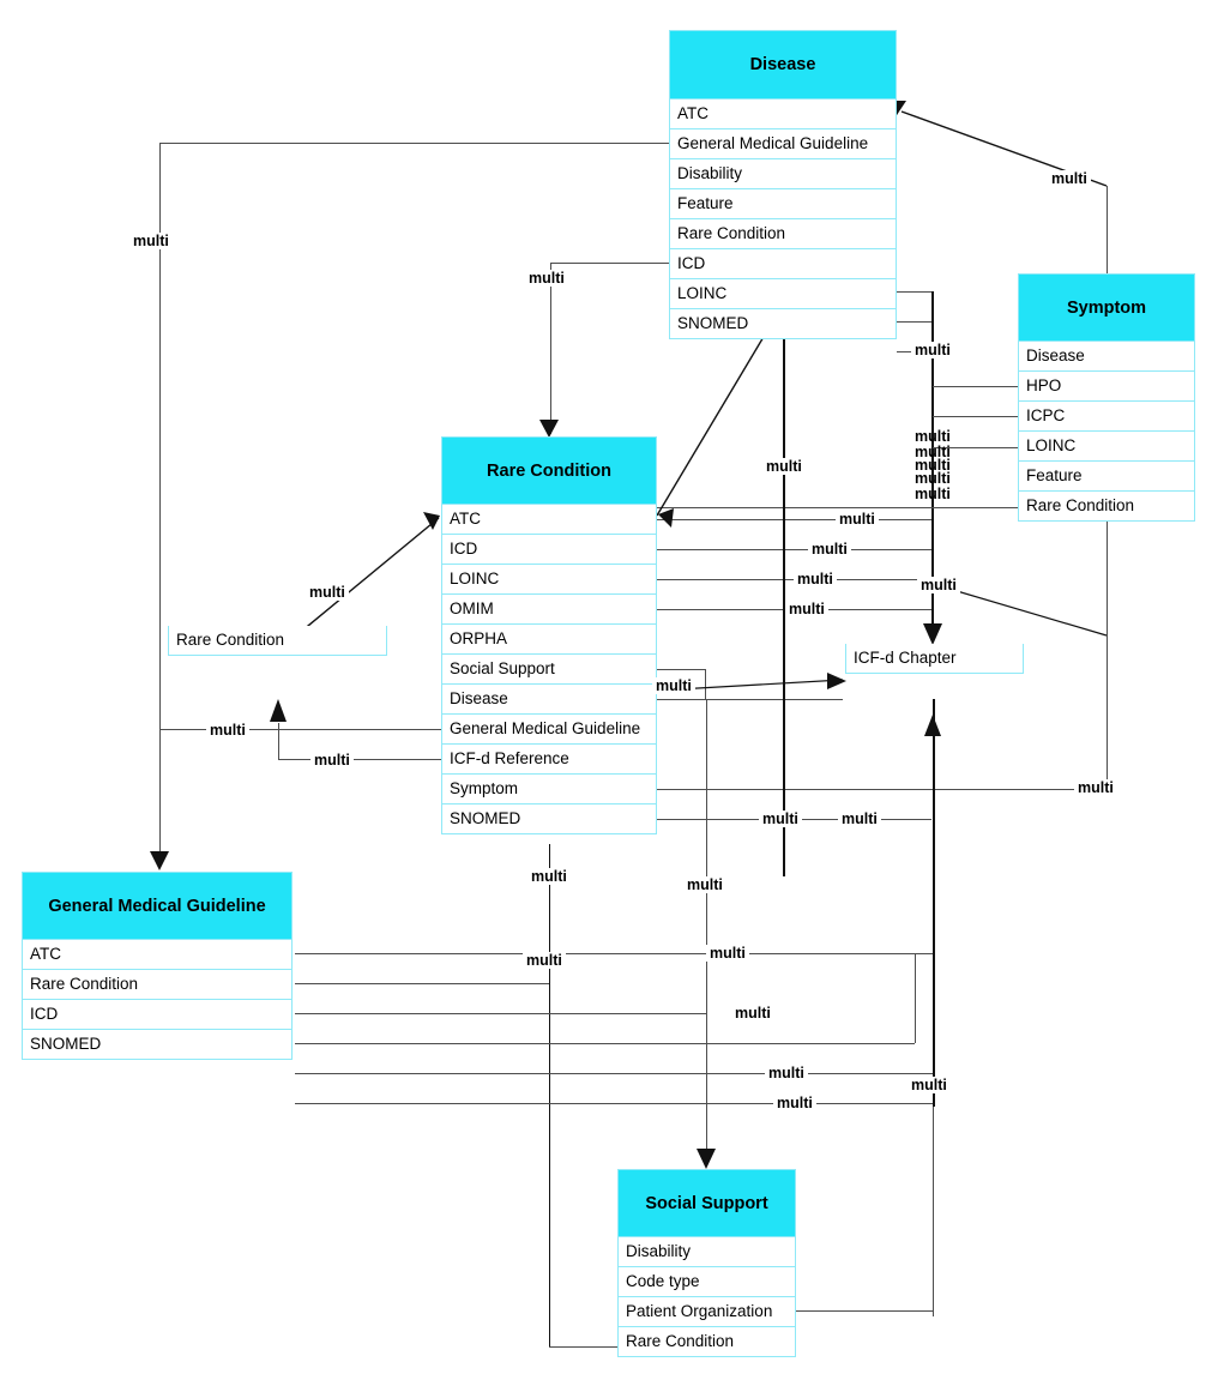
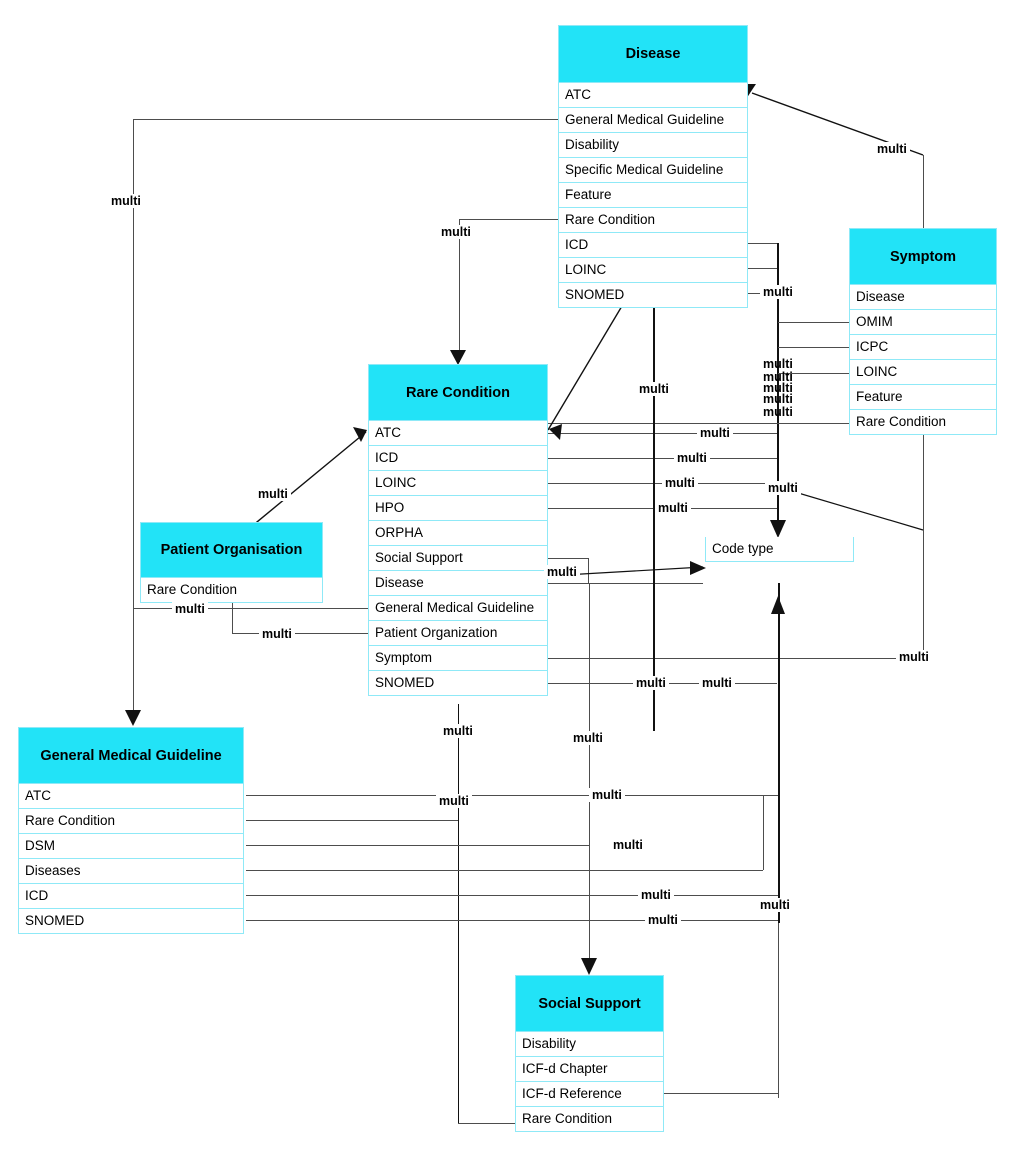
  Disease
  ATC
  General Medical Guideline
  Disability
+ Specific Medical Guideline
  Feature
  Rare Condition
  ICD
  LOINC
  SNOMED
  Symptom
  Disease
- HPO
+ OMIM
  ICPC
  LOINC
  Feature
  Rare Condition
  Rare Condition
  ATC
  ICD
  LOINC
- OMIM
+ HPO
  ORPHA
  Social Support
  Disease
  General Medical Guideline
- ICF-d Reference
+ Patient Organization
  Symptom
  SNOMED
+ Patient Organisation
  Rare Condition
- ICF-d Chapter
+ Code type
  General Medical Guideline
  ATC
  Rare Condition
+ DSM
+ Diseases
  ICD
  SNOMED
  Social Support
  Disability
- Code type
+ ICF-d Chapter
- Patient Organization
+ ICF-d Reference
  Rare Condition
  multi
  multi
  multi
  multi
  multi
  multi
  multi
  multi
  multi
  multi
  multi
  multi
  multi
  multi
  multi
  multi
  multi
  multi
  multi
  multi
  multi
  multi
  multi
  multi
  multi
  multi
  multi
  multi
  multi
  multi
